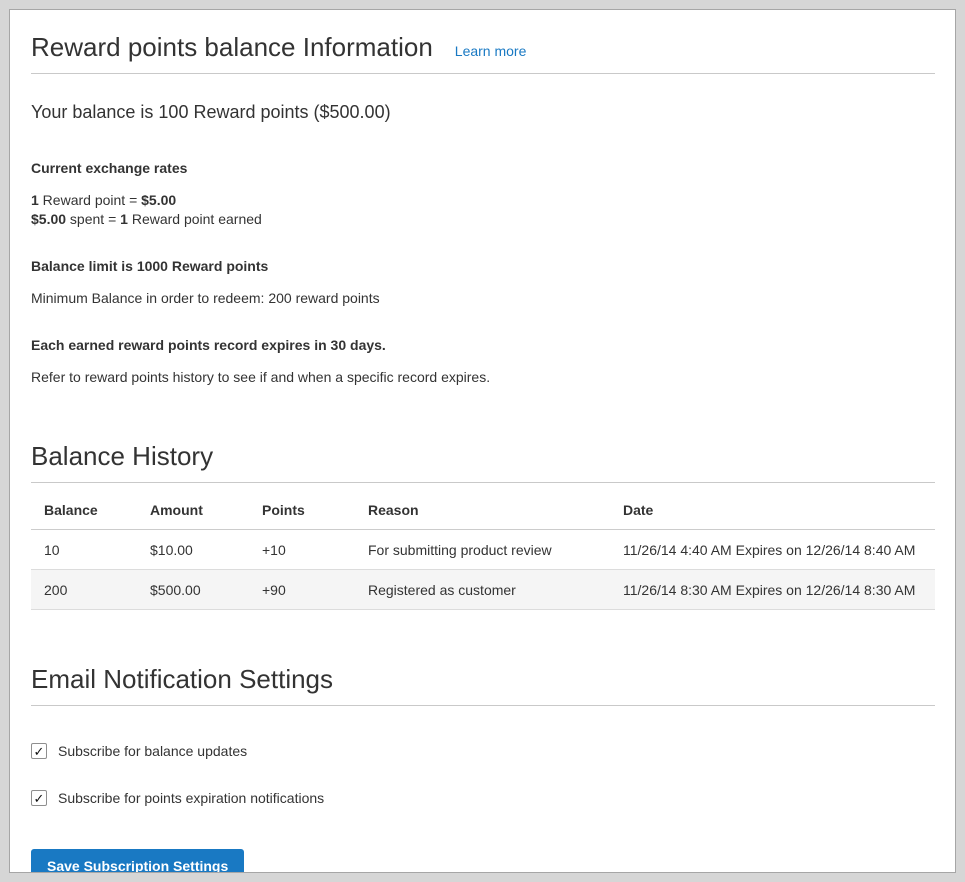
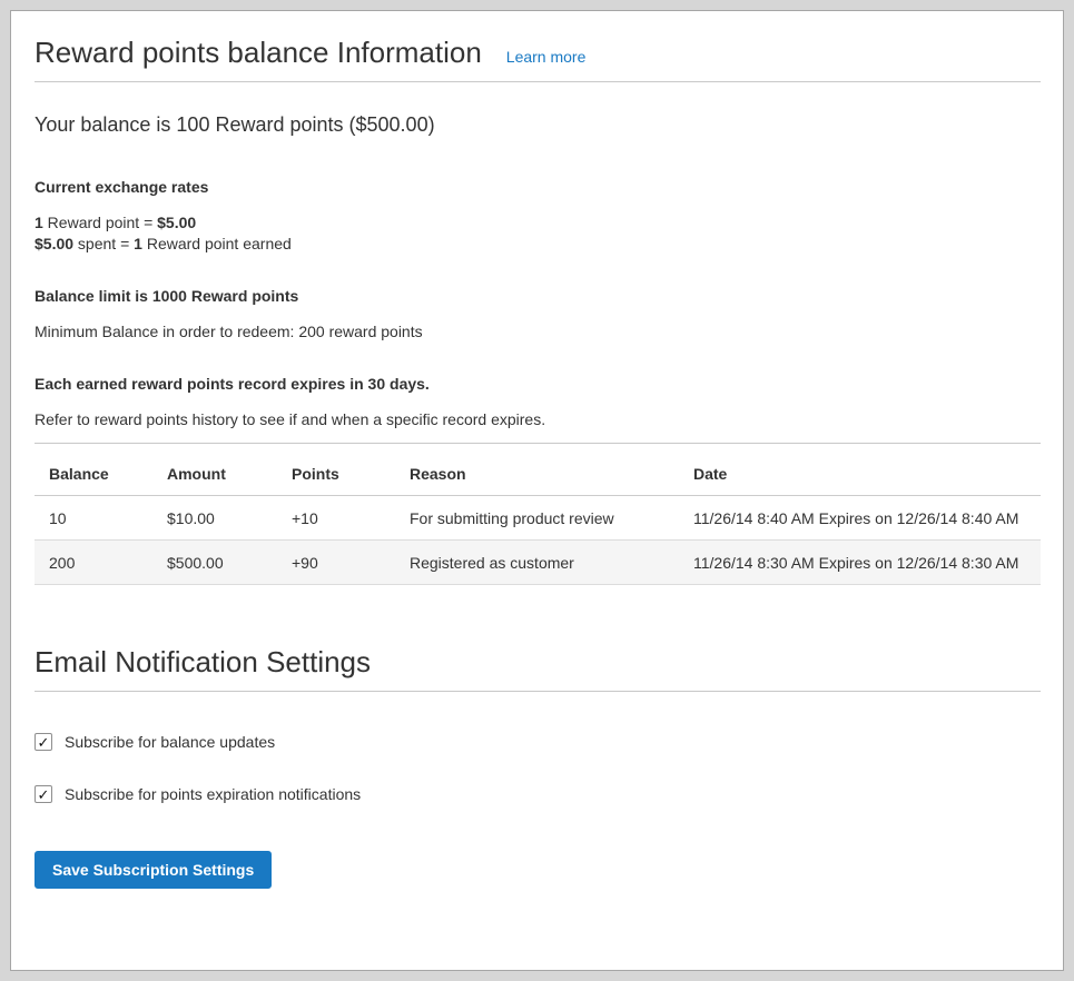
  Reward points balance Information
  Learn more
  Your balance is 100 Reward points ($500.00)
  Current exchange rates
  1 Reward point = $5.00
  $5.00 spent = 1 Reward point earned
  Balance limit is 1000 Reward points
  Minimum Balance in order to redeem: 200 reward points
  Each earned reward points record expires in 30 days.
  Refer to reward points history to see if and when a specific record expires.
- Balance History
  Balance	Amount	Points	Reason	Date
- 10	$10.00	+10	For submitting product review	11/26/14 4:40 AM Expires on 12/26/14 8:40 AM
+ 10	$10.00	+10	For submitting product review	11/26/14 8:40 AM Expires on 12/26/14 8:40 AM
  200	$500.00	+90	Registered as customer	11/26/14 8:30 AM Expires on 12/26/14 8:30 AM
  Email Notification Settings
  ✓
  Subscribe for balance updates
  ✓
  Subscribe for points expiration notifications
  Save Subscription Settings
